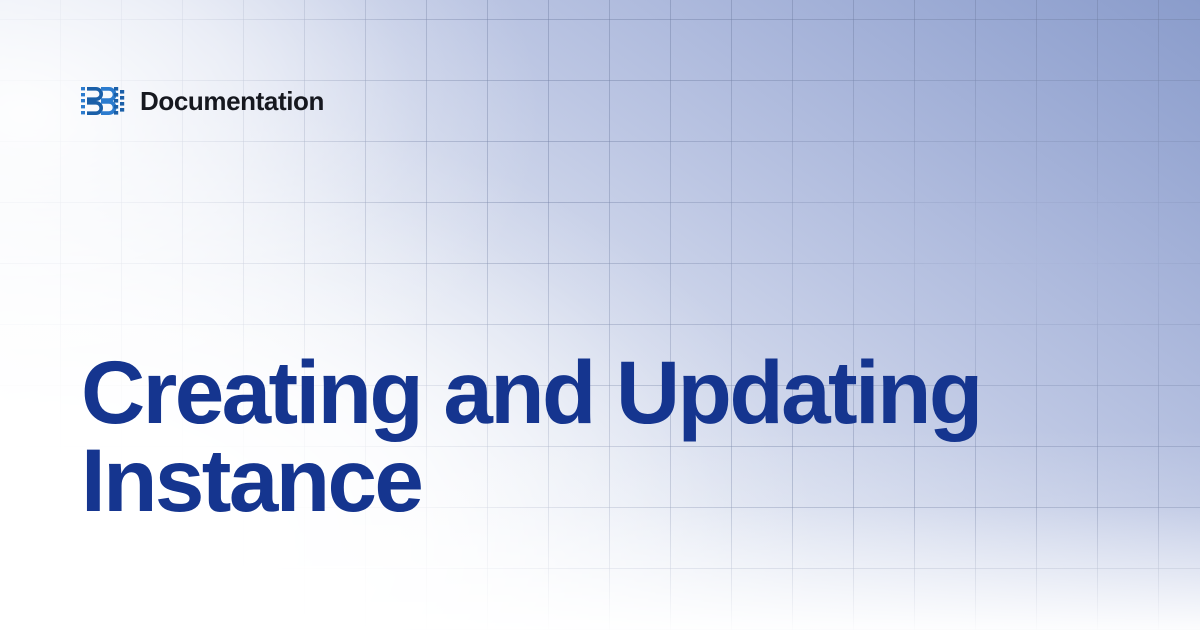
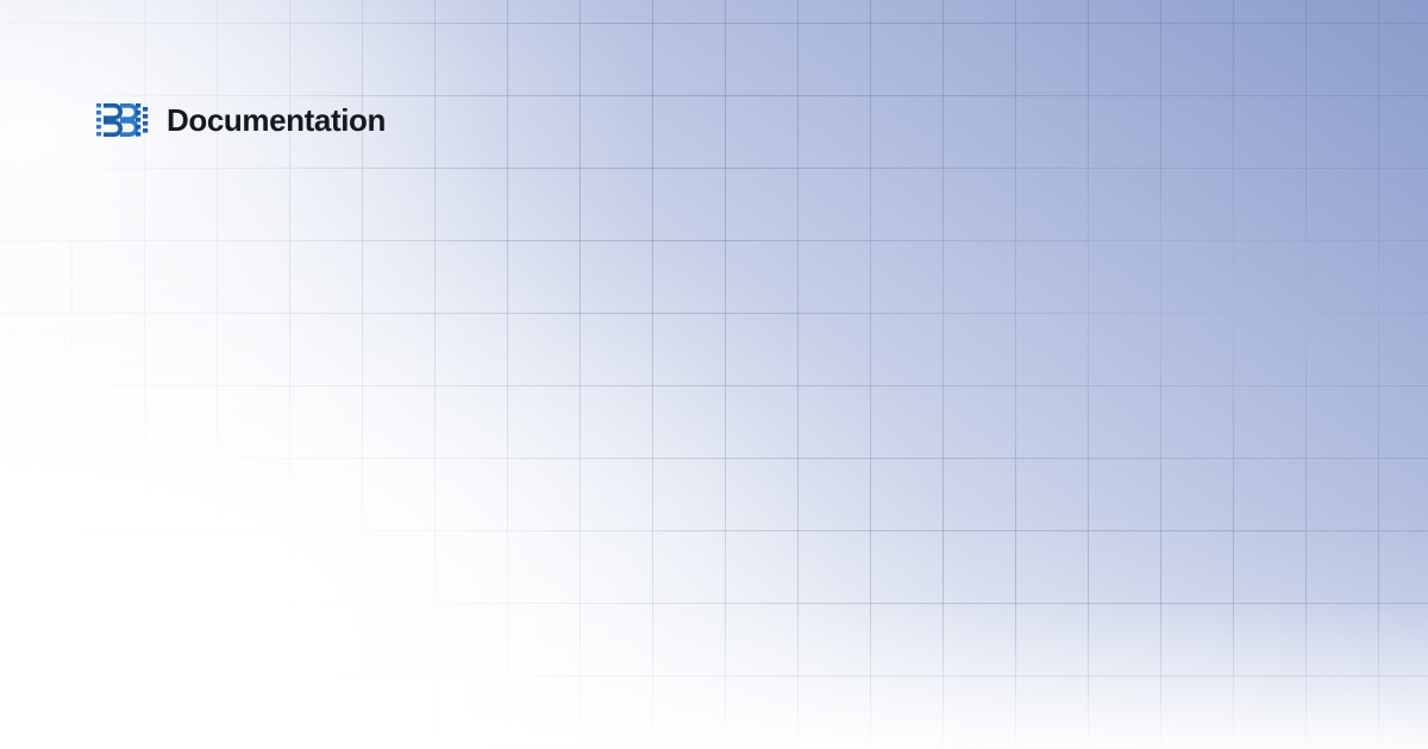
  Documentation
- Creating and Updating
- Instance
